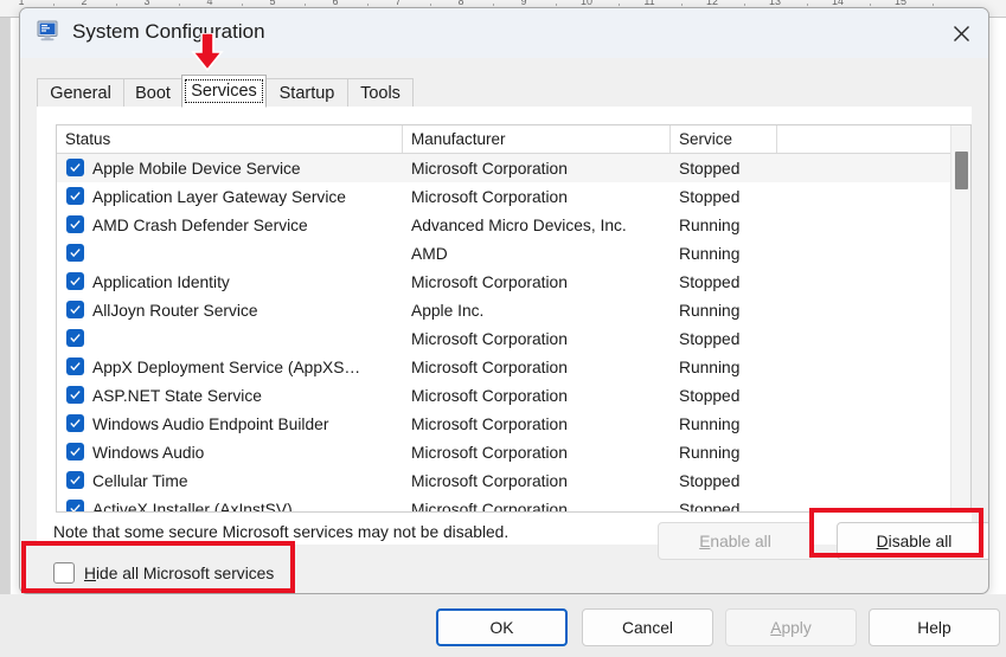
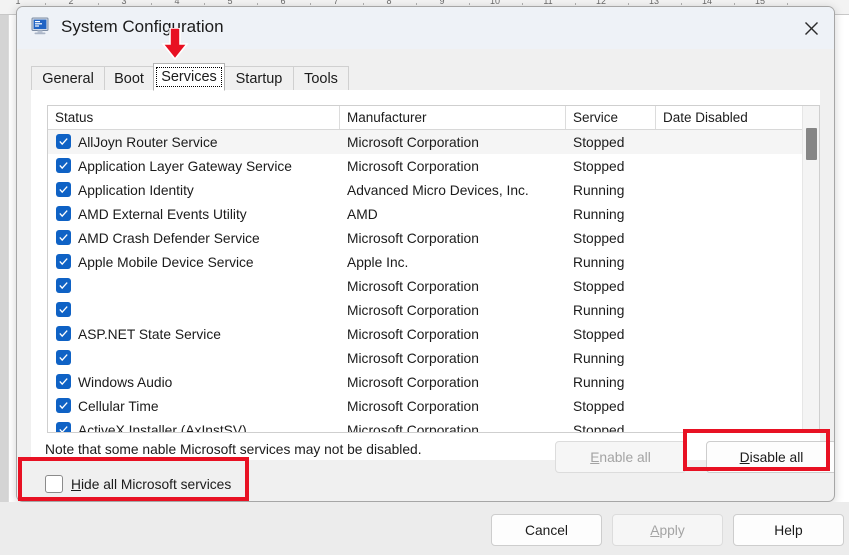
  1
  2
  3
  4
  5
  6
  7
  8
  9
  10
  11
  12
  13
  14
  15
  System Configuration
  General
  Boot
  Services
  Startup
  Tools
  Status
  Manufacturer
  Service
+ Date Disabled
- Apple Mobile Device Service
+ AllJoyn Router Service
  Microsoft Corporation
  Stopped
  Application Layer Gateway Service
  Microsoft Corporation
  Stopped
- AMD Crash Defender Service
+ Application Identity
  Advanced Micro Devices, Inc.
  Running
+ AMD External Events Utility
  AMD
  Running
- Application Identity
+ AMD Crash Defender Service
  Microsoft Corporation
  Stopped
- AllJoyn Router Service
+ Apple Mobile Device Service
  Apple Inc.
  Running
  Microsoft Corporation
  Stopped
- AppX Deployment Service (AppXS…
  Microsoft Corporation
  Running
  ASP.NET State Service
  Microsoft Corporation
  Stopped
- Windows Audio Endpoint Builder
  Microsoft Corporation
  Running
  Windows Audio
  Microsoft Corporation
  Running
  Cellular Time
  Microsoft Corporation
  Stopped
  ActiveX Installer (AxInstSV)
  Microsoft Corporation
  Stopped
- Note that some secure Microsoft services may not be disabled.
+ Note that some nable Microsoft services may not be disabled.
  Hide all Microsoft services
  Enable all
  Disable all
- OK
  Cancel
  Apply
  Help
